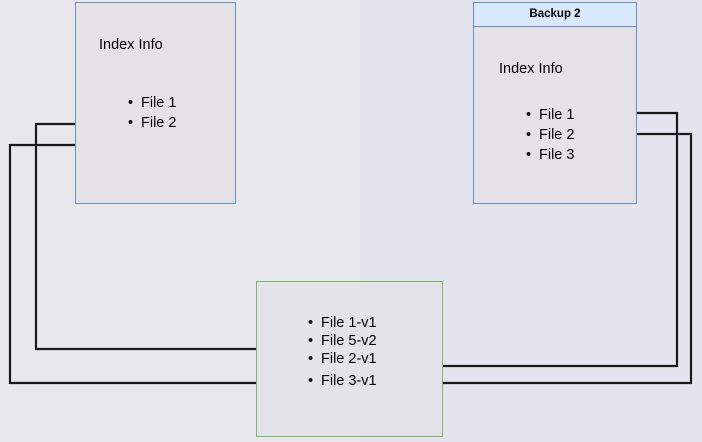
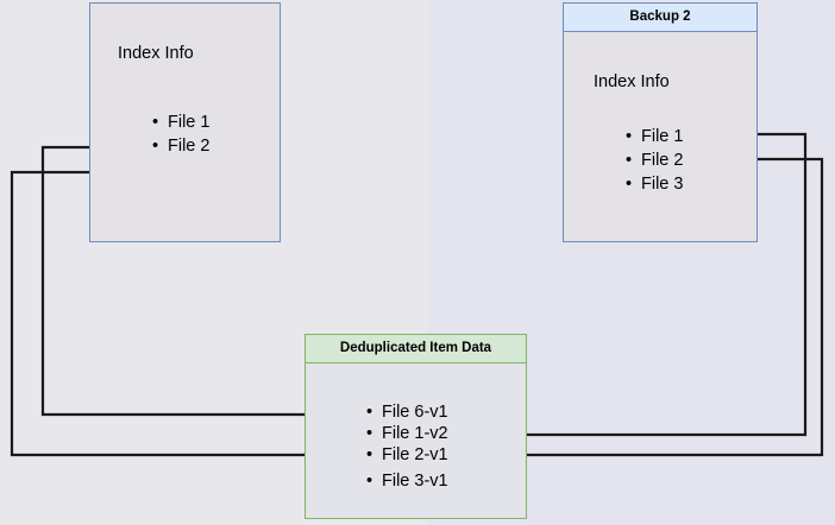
  Index Info
  File 1
  File 2
  Backup 2
  Index Info
  File 1
  File 2
  File 3
+ Deduplicated Item Data
- File 1-v1
+ File 6-v1
- File 5-v2
+ File 1-v2
  File 2-v1
  File 3-v1
